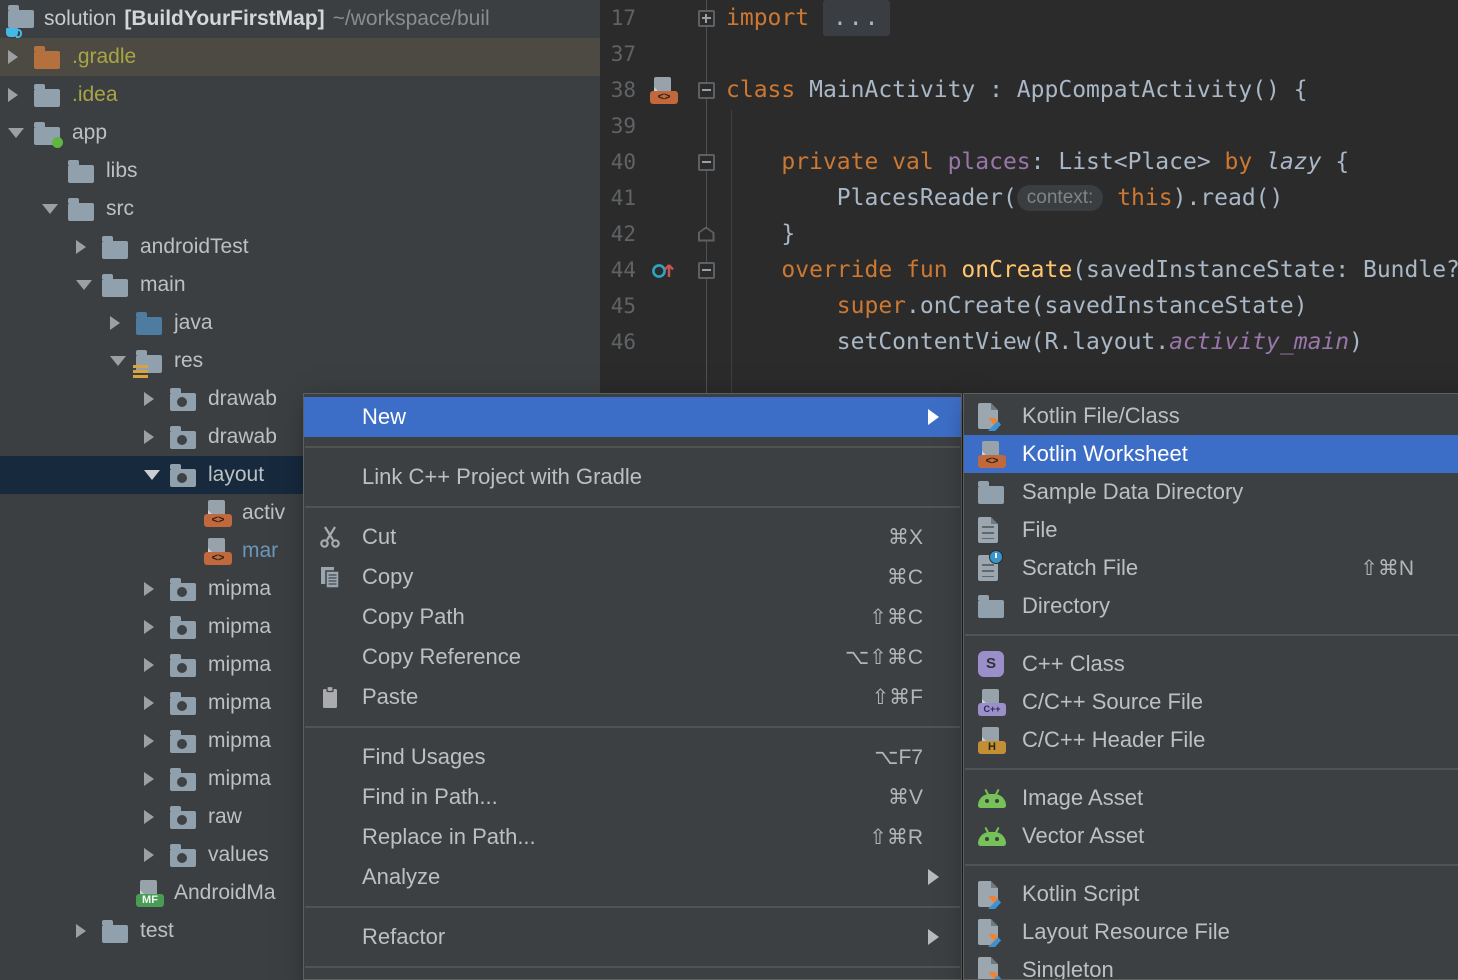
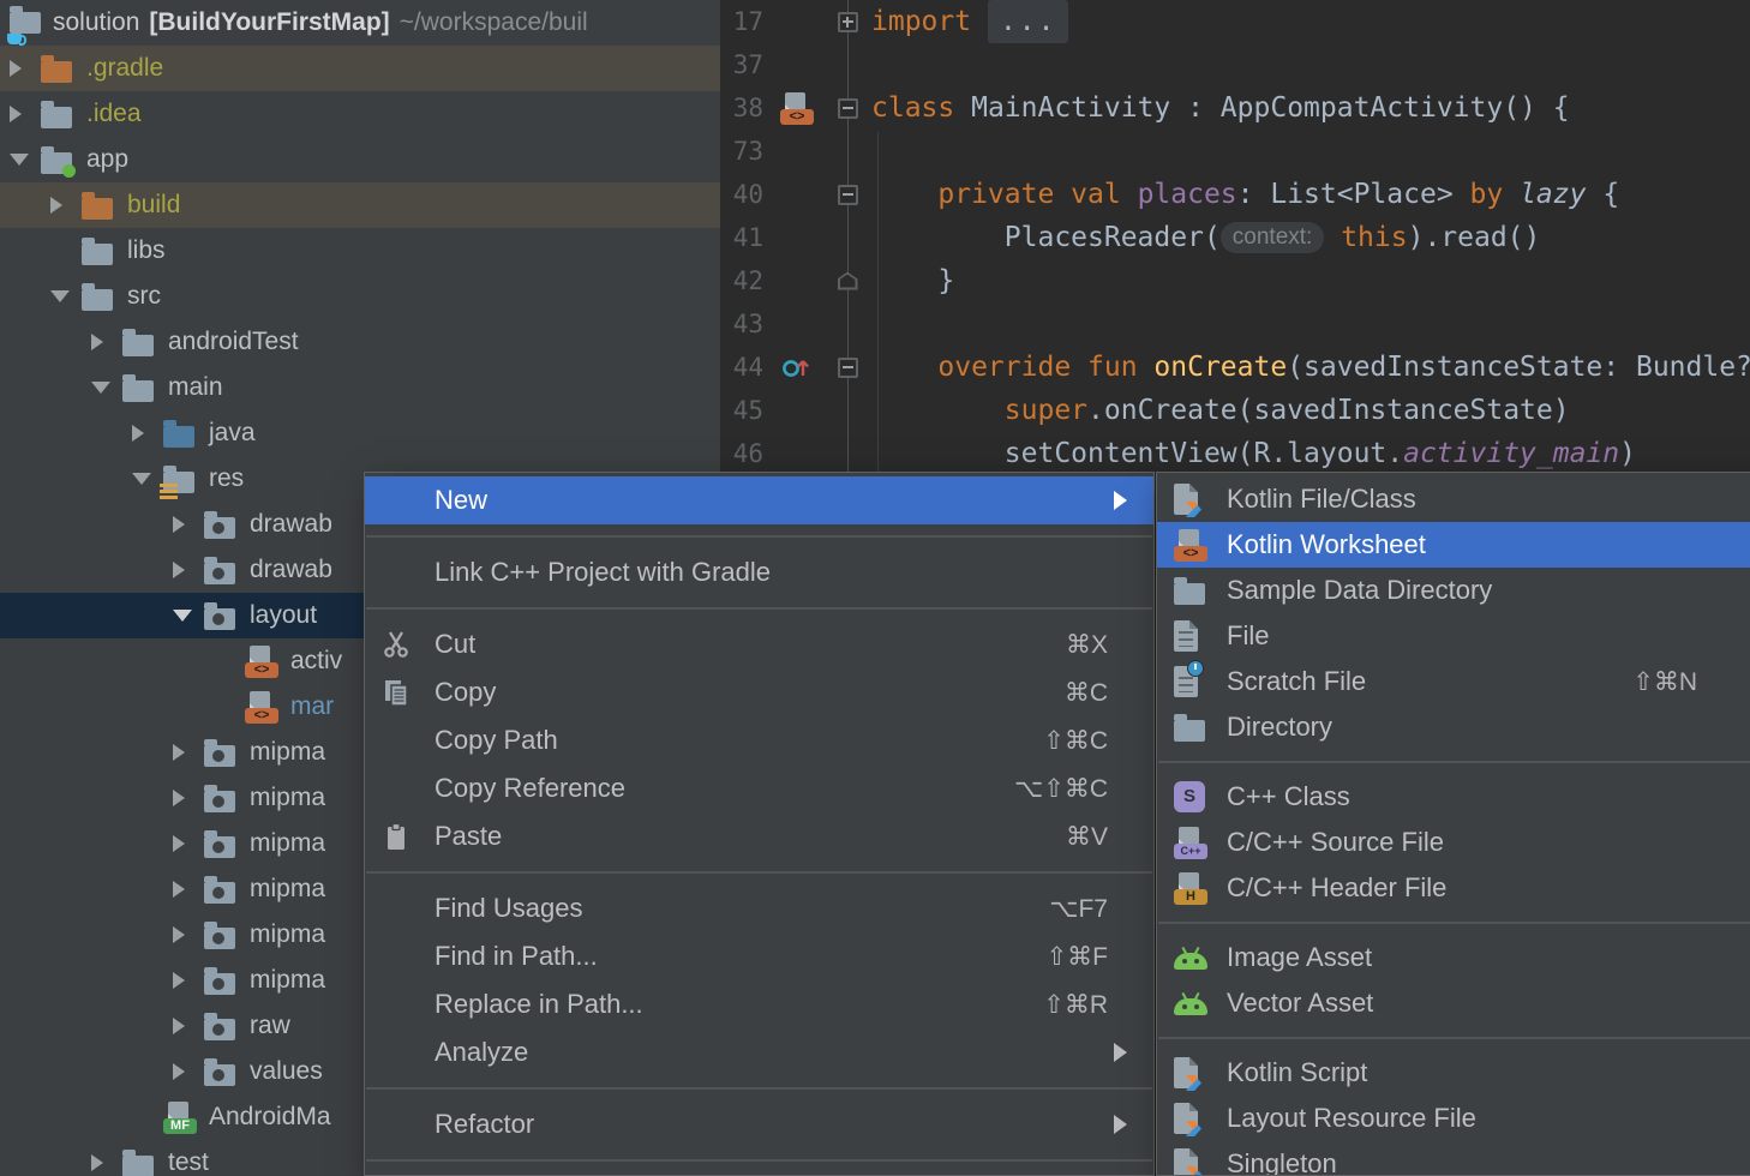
  solution
  [BuildYourFirstMap]
  ~/workspace/buil
  .gradle
  .idea
  app
+ build
  libs
  src
  androidTest
  main
  java
  res
  drawab
  drawab
  layout
  <>
  activ
  <>
  mar
  mipma
  mipma
  mipma
  mipma
  mipma
  mipma
  raw
  values
  MF
  AndroidMa
  test
  17
  import ...
  37
  38
  <>
  class MainActivity : AppCompatActivity() {
- 39
+ 73
  40
  private val places: List<Place> by lazy {
  41
  PlacesReader( context: this).read()
  42
  }
+ 43
  44
  override fun onCreate(savedInstanceState: Bundle?
  45
  super.onCreate(savedInstanceState)
  46
  setContentView(R.layout.activity_main)
  New
  Link C++ Project with Gradle
  Cut
  ⌘X
  Copy
  ⌘C
  Copy Path
  ⇧⌘C
  Copy Reference
  ⌥⇧⌘C
  Paste
- ⇧⌘F
+ ⌘V
  Find Usages
  ⌥F7
  Find in Path...
- ⌘V
+ ⇧⌘F
  Replace in Path...
  ⇧⌘R
  Analyze
  Refactor
  Kotlin File/Class
  <>
  Kotlin Worksheet
  Sample Data Directory
  File
  Scratch File
  ⇧⌘N
  Directory
  S
  C++ Class
  C++
  C/C++ Source File
  H
  C/C++ Header File
  Image Asset
  Vector Asset
  Kotlin Script
  Layout Resource File
  Singleton
